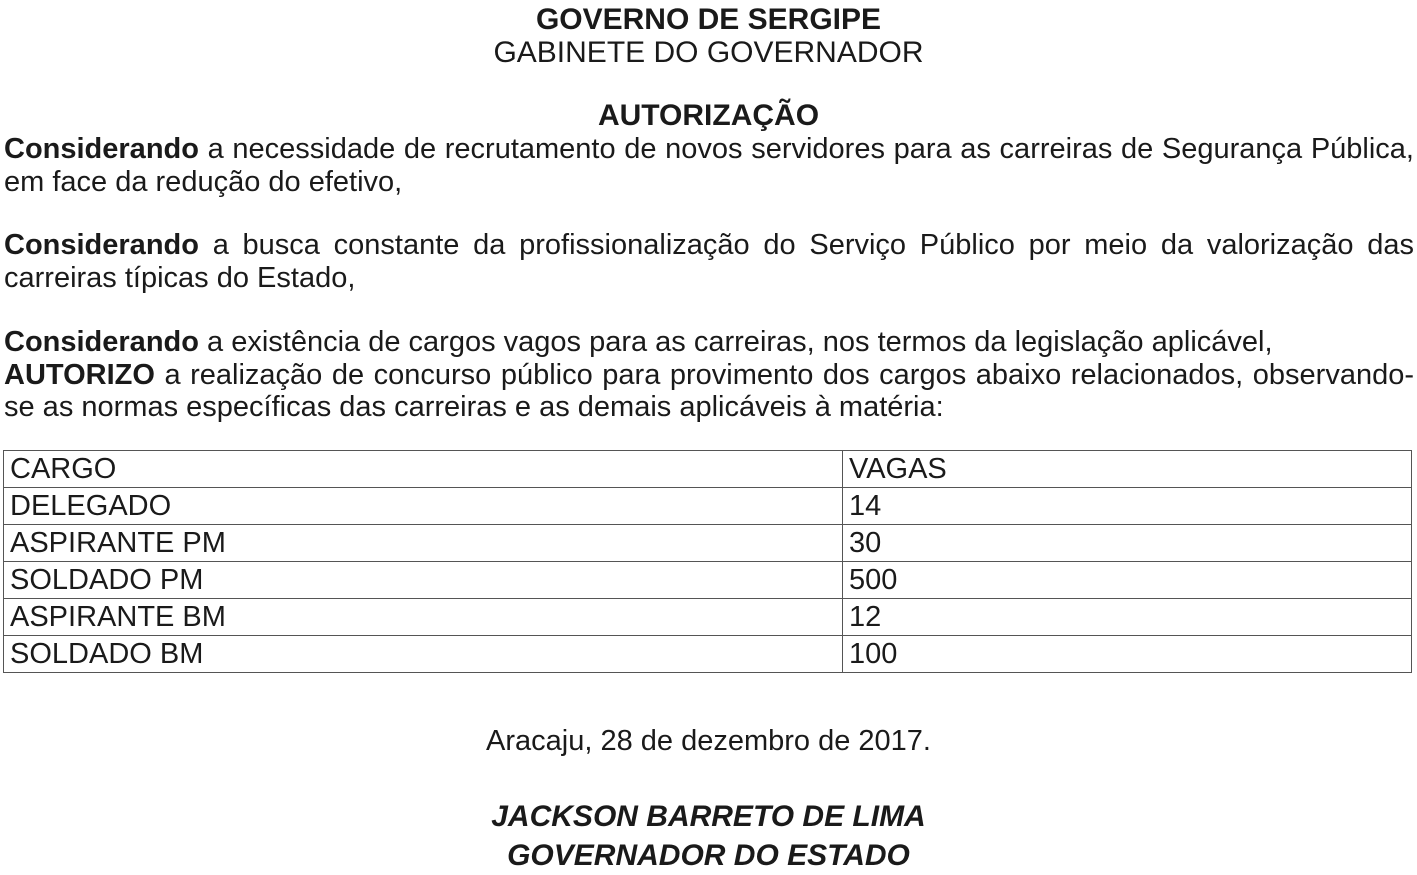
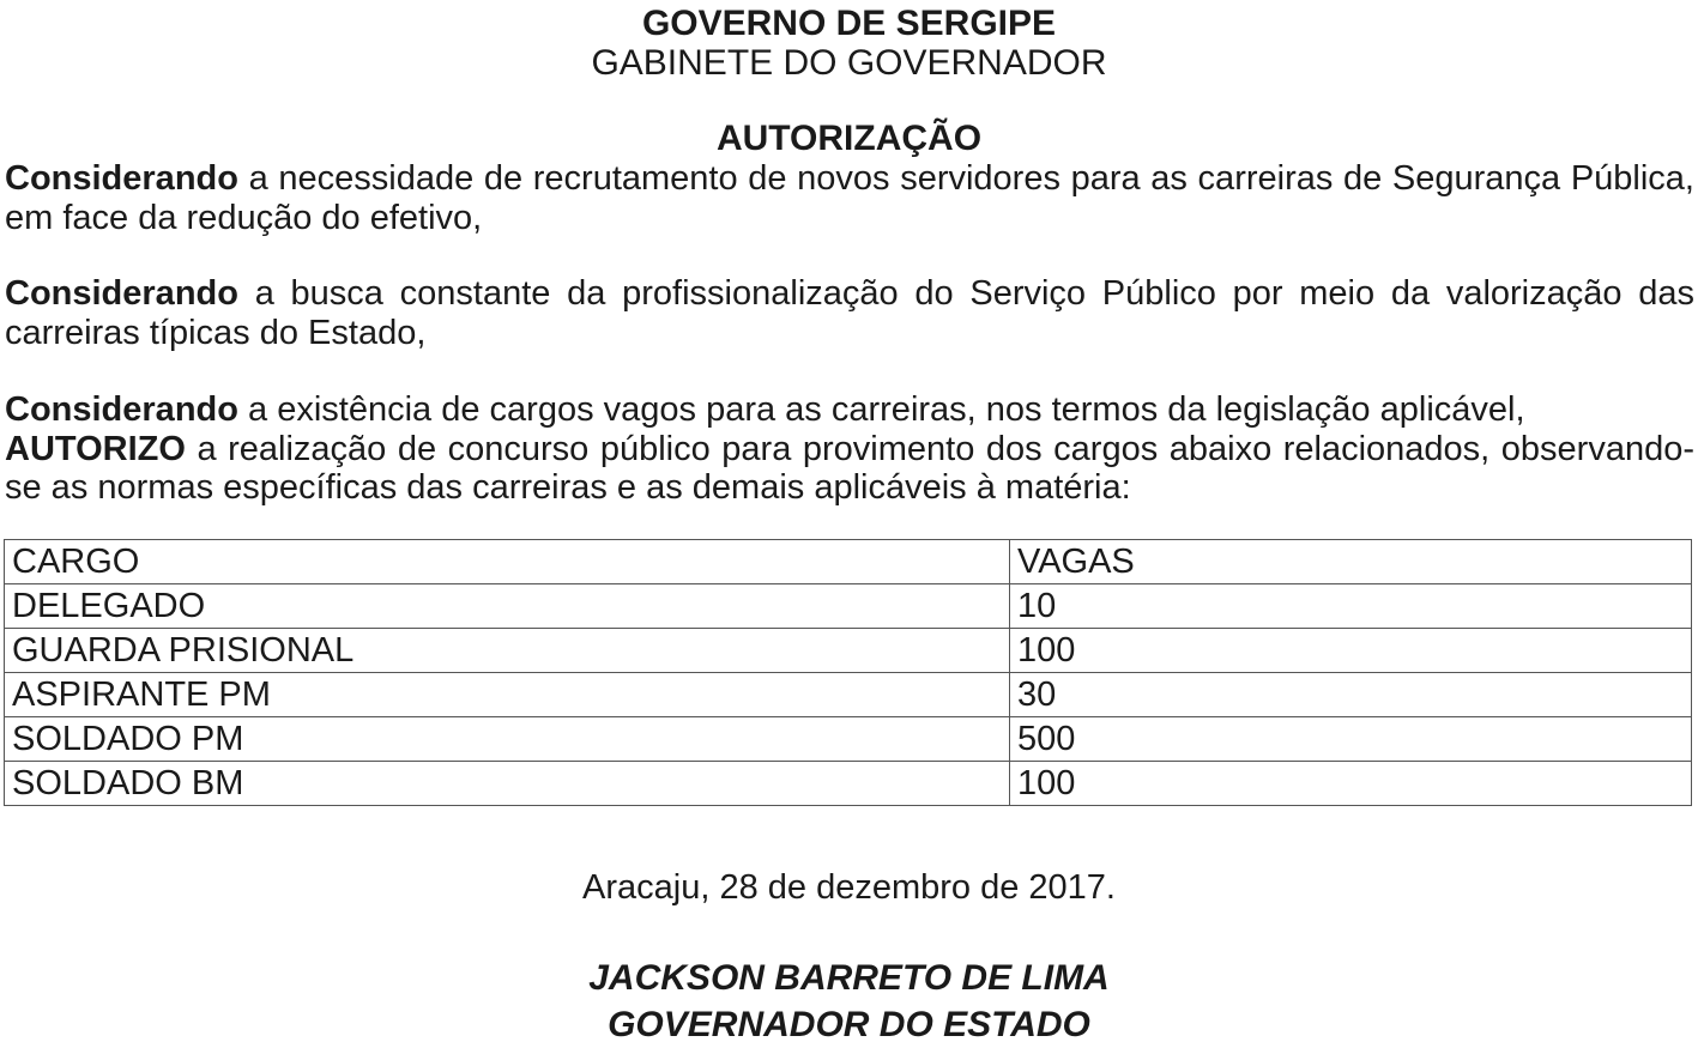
  GOVERNO DE SERGIPE
  GABINETE DO GOVERNADOR
  AUTORIZAÇÃO
  Considerando a necessidade de recrutamento de novos servidores para as carreiras de Segurança Pública, em face da redução do efetivo,
  Considerando a busca constante da profissionalização do Serviço Público por meio da valorização das carreiras típicas do Estado,
  Considerando a existência de cargos vagos para as carreiras, nos termos da legislação aplicável,
  AUTORIZO a realização de concurso público para provimento dos cargos abaixo relacionados, observando-se as normas específicas das carreiras e as demais aplicáveis à matéria:
  CARGO	VAGAS
- DELEGADO	14
+ DELEGADO	10
+ GUARDA PRISIONAL	100
  ASPIRANTE PM	30
  SOLDADO PM	500
- ASPIRANTE BM	12
  SOLDADO BM	100
  Aracaju, 28 de dezembro de 2017.
  JACKSON BARRETO DE LIMA
  GOVERNADOR DO ESTADO
